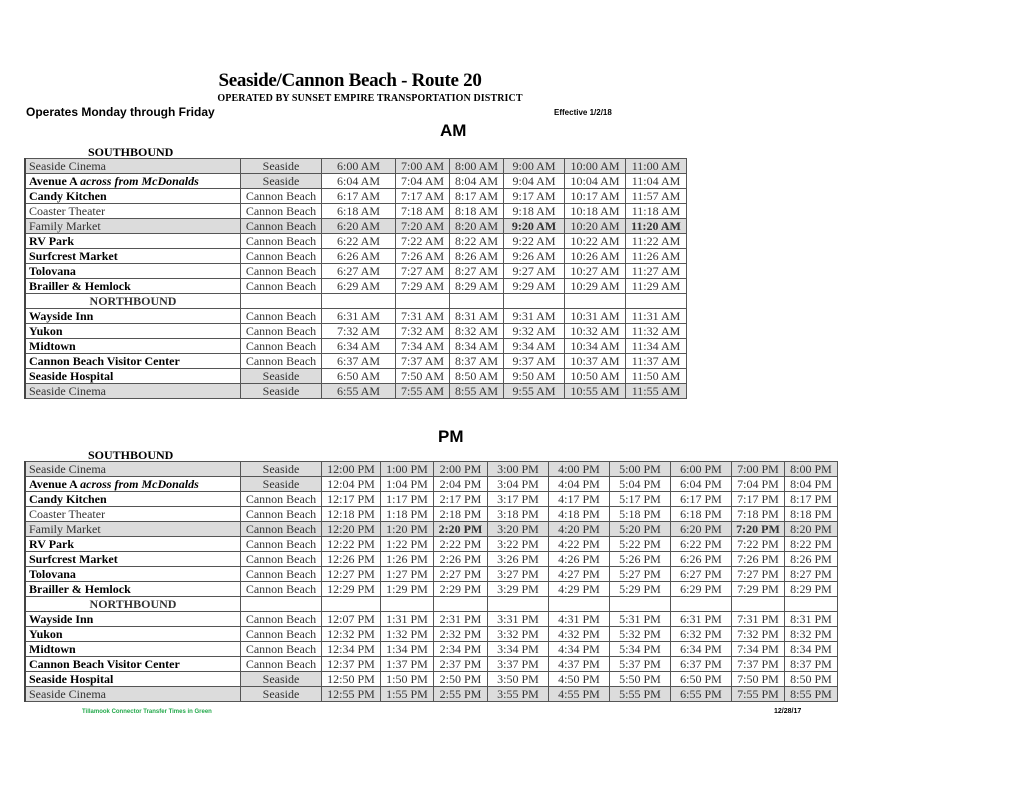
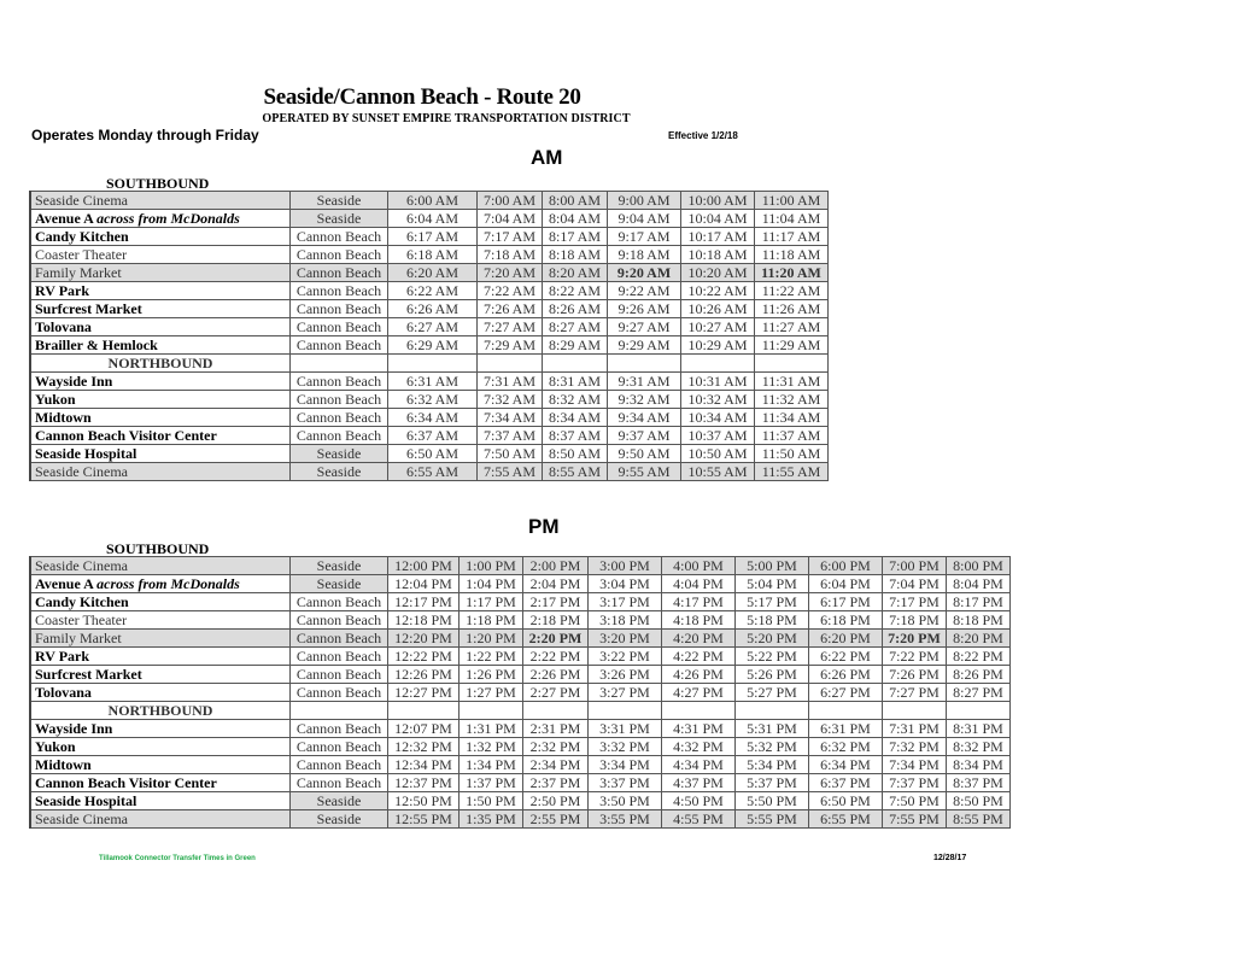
  Seaside/Cannon Beach - Route 20
  OPERATED BY SUNSET EMPIRE TRANSPORTATION DISTRICT
  Operates Monday through Friday
  Effective 1/2/18
  AM
  SOUTHBOUND
  Seaside Cinema	Seaside	6:00 AM	7:00 AM	8:00 AM	9:00 AM	10:00 AM	11:00 AM
  Avenue A across from McDonalds	Seaside	6:04 AM	7:04 AM	8:04 AM	9:04 AM	10:04 AM	11:04 AM
- Candy Kitchen	Cannon Beach	6:17 AM	7:17 AM	8:17 AM	9:17 AM	10:17 AM	11:57 AM
+ Candy Kitchen	Cannon Beach	6:17 AM	7:17 AM	8:17 AM	9:17 AM	10:17 AM	11:17 AM
  Coaster Theater	Cannon Beach	6:18 AM	7:18 AM	8:18 AM	9:18 AM	10:18 AM	11:18 AM
  Family Market	Cannon Beach	6:20 AM	7:20 AM	8:20 AM	9:20 AM	10:20 AM	11:20 AM
  RV Park	Cannon Beach	6:22 AM	7:22 AM	8:22 AM	9:22 AM	10:22 AM	11:22 AM
  Surfcrest Market	Cannon Beach	6:26 AM	7:26 AM	8:26 AM	9:26 AM	10:26 AM	11:26 AM
  Tolovana	Cannon Beach	6:27 AM	7:27 AM	8:27 AM	9:27 AM	10:27 AM	11:27 AM
  Brailler & Hemlock	Cannon Beach	6:29 AM	7:29 AM	8:29 AM	9:29 AM	10:29 AM	11:29 AM
  NORTHBOUND
  Wayside Inn	Cannon Beach	6:31 AM	7:31 AM	8:31 AM	9:31 AM	10:31 AM	11:31 AM
- Yukon	Cannon Beach	7:32 AM	7:32 AM	8:32 AM	9:32 AM	10:32 AM	11:32 AM
+ Yukon	Cannon Beach	6:32 AM	7:32 AM	8:32 AM	9:32 AM	10:32 AM	11:32 AM
  Midtown	Cannon Beach	6:34 AM	7:34 AM	8:34 AM	9:34 AM	10:34 AM	11:34 AM
  Cannon Beach Visitor Center	Cannon Beach	6:37 AM	7:37 AM	8:37 AM	9:37 AM	10:37 AM	11:37 AM
  Seaside Hospital	Seaside	6:50 AM	7:50 AM	8:50 AM	9:50 AM	10:50 AM	11:50 AM
  Seaside Cinema	Seaside	6:55 AM	7:55 AM	8:55 AM	9:55 AM	10:55 AM	11:55 AM
  PM
  SOUTHBOUND
  Seaside Cinema	Seaside	12:00 PM	1:00 PM	2:00 PM	3:00 PM	4:00 PM	5:00 PM	6:00 PM	7:00 PM	8:00 PM
  Avenue A across from McDonalds	Seaside	12:04 PM	1:04 PM	2:04 PM	3:04 PM	4:04 PM	5:04 PM	6:04 PM	7:04 PM	8:04 PM
  Candy Kitchen	Cannon Beach	12:17 PM	1:17 PM	2:17 PM	3:17 PM	4:17 PM	5:17 PM	6:17 PM	7:17 PM	8:17 PM
  Coaster Theater	Cannon Beach	12:18 PM	1:18 PM	2:18 PM	3:18 PM	4:18 PM	5:18 PM	6:18 PM	7:18 PM	8:18 PM
  Family Market	Cannon Beach	12:20 PM	1:20 PM	2:20 PM	3:20 PM	4:20 PM	5:20 PM	6:20 PM	7:20 PM	8:20 PM
  RV Park	Cannon Beach	12:22 PM	1:22 PM	2:22 PM	3:22 PM	4:22 PM	5:22 PM	6:22 PM	7:22 PM	8:22 PM
  Surfcrest Market	Cannon Beach	12:26 PM	1:26 PM	2:26 PM	3:26 PM	4:26 PM	5:26 PM	6:26 PM	7:26 PM	8:26 PM
  Tolovana	Cannon Beach	12:27 PM	1:27 PM	2:27 PM	3:27 PM	4:27 PM	5:27 PM	6:27 PM	7:27 PM	8:27 PM
- Brailler & Hemlock	Cannon Beach	12:29 PM	1:29 PM	2:29 PM	3:29 PM	4:29 PM	5:29 PM	6:29 PM	7:29 PM	8:29 PM
  NORTHBOUND
  Wayside Inn	Cannon Beach	12:07 PM	1:31 PM	2:31 PM	3:31 PM	4:31 PM	5:31 PM	6:31 PM	7:31 PM	8:31 PM
  Yukon	Cannon Beach	12:32 PM	1:32 PM	2:32 PM	3:32 PM	4:32 PM	5:32 PM	6:32 PM	7:32 PM	8:32 PM
  Midtown	Cannon Beach	12:34 PM	1:34 PM	2:34 PM	3:34 PM	4:34 PM	5:34 PM	6:34 PM	7:34 PM	8:34 PM
  Cannon Beach Visitor Center	Cannon Beach	12:37 PM	1:37 PM	2:37 PM	3:37 PM	4:37 PM	5:37 PM	6:37 PM	7:37 PM	8:37 PM
  Seaside Hospital	Seaside	12:50 PM	1:50 PM	2:50 PM	3:50 PM	4:50 PM	5:50 PM	6:50 PM	7:50 PM	8:50 PM
- Seaside Cinema	Seaside	12:55 PM	1:55 PM	2:55 PM	3:55 PM	4:55 PM	5:55 PM	6:55 PM	7:55 PM	8:55 PM
+ Seaside Cinema	Seaside	12:55 PM	1:35 PM	2:55 PM	3:55 PM	4:55 PM	5:55 PM	6:55 PM	7:55 PM	8:55 PM
